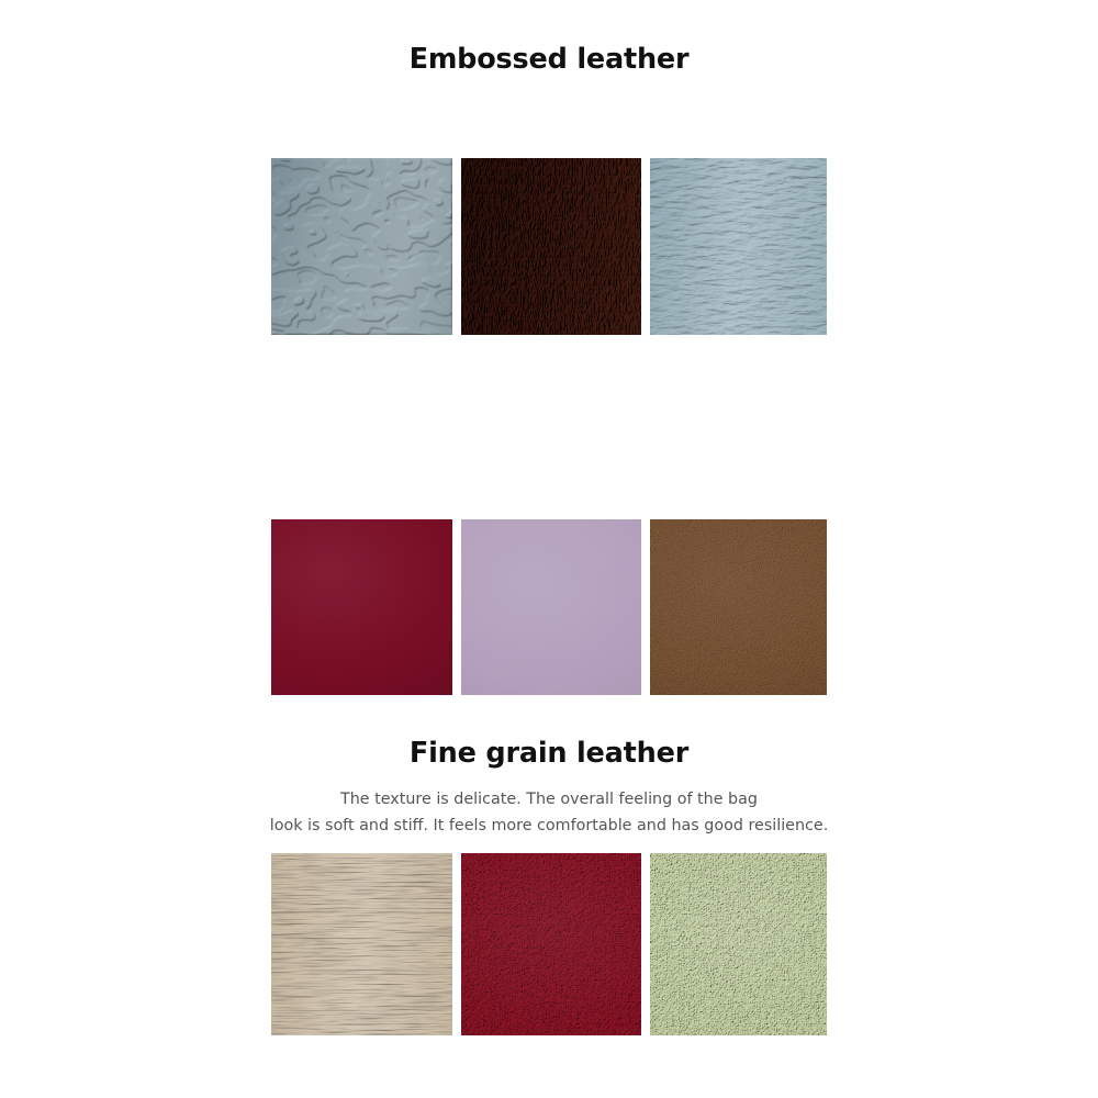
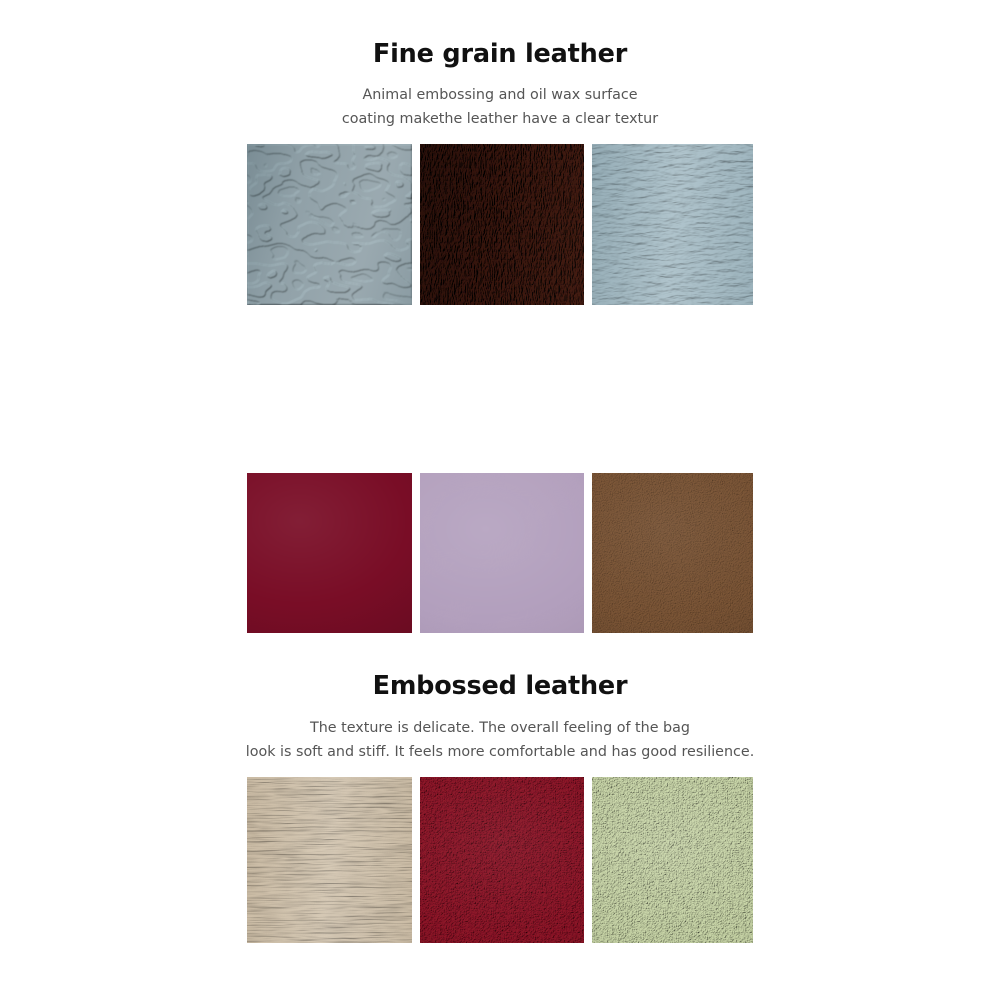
- Embossed leather
+ Fine grain leather
+ Animal embossing and oil wax surface
+ coating makethe leather have a clear textur
- Fine grain leather
+ Embossed leather
  The texture is delicate. The overall feeling of the bag
  look is soft and stiff. It feels more comfortable and has good resilience.
